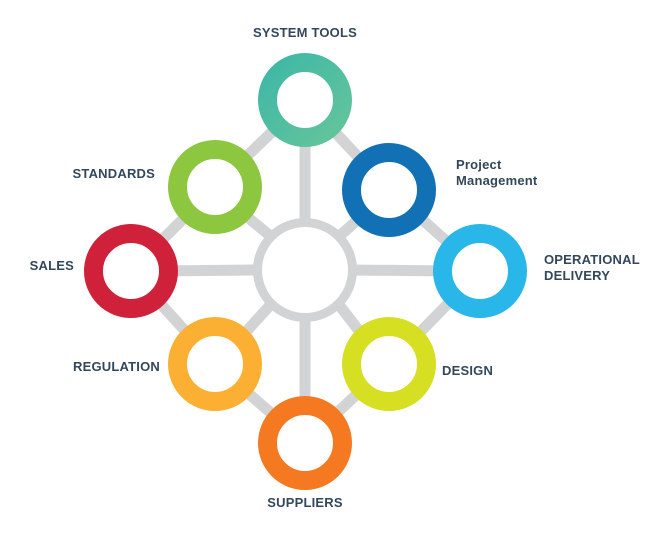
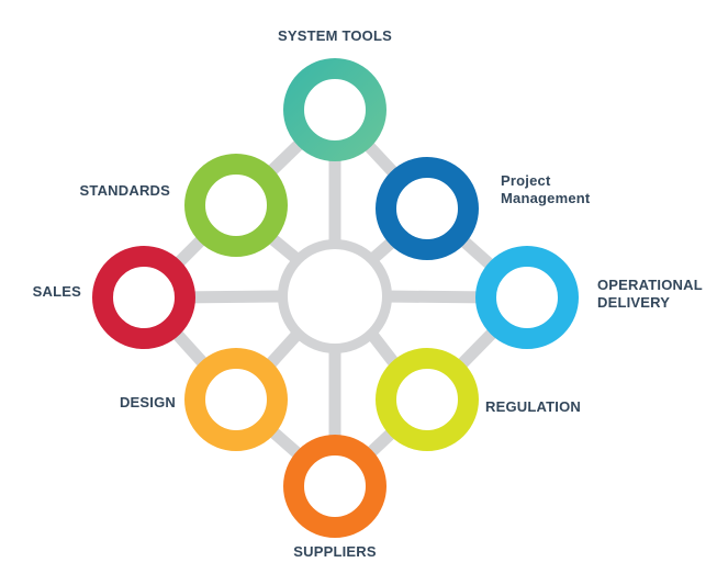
  SYSTEM TOOLS
  Project
  Management
  OPERATIONAL
  DELIVERY
- DESIGN
+ REGULATION
  SUPPLIERS
- REGULATION
+ DESIGN
  SALES
  STANDARDS
